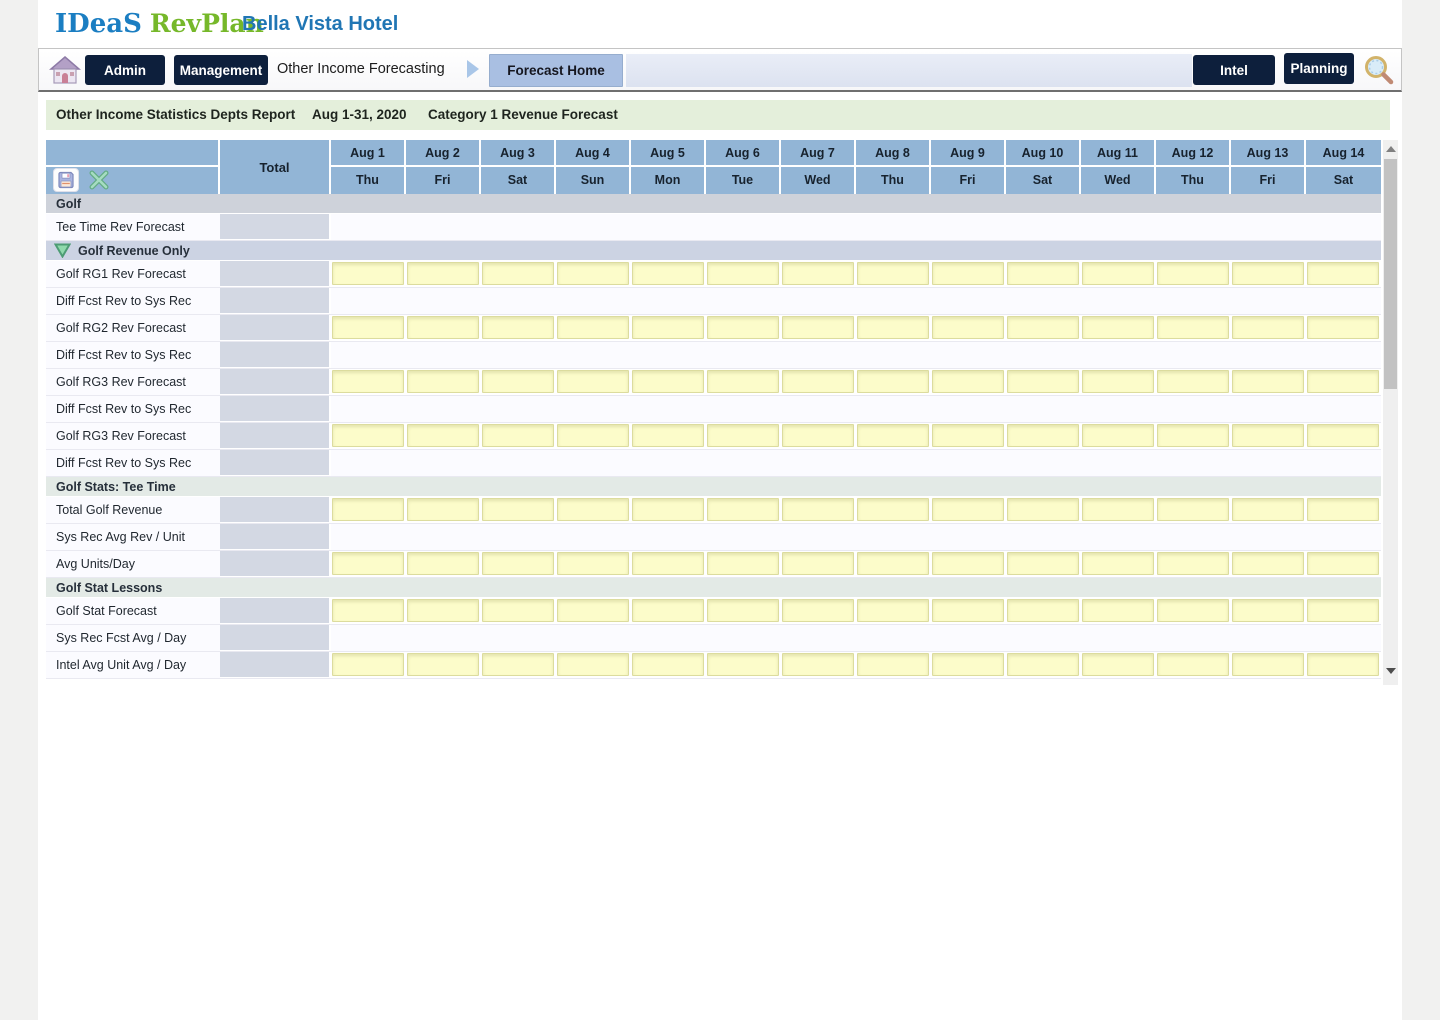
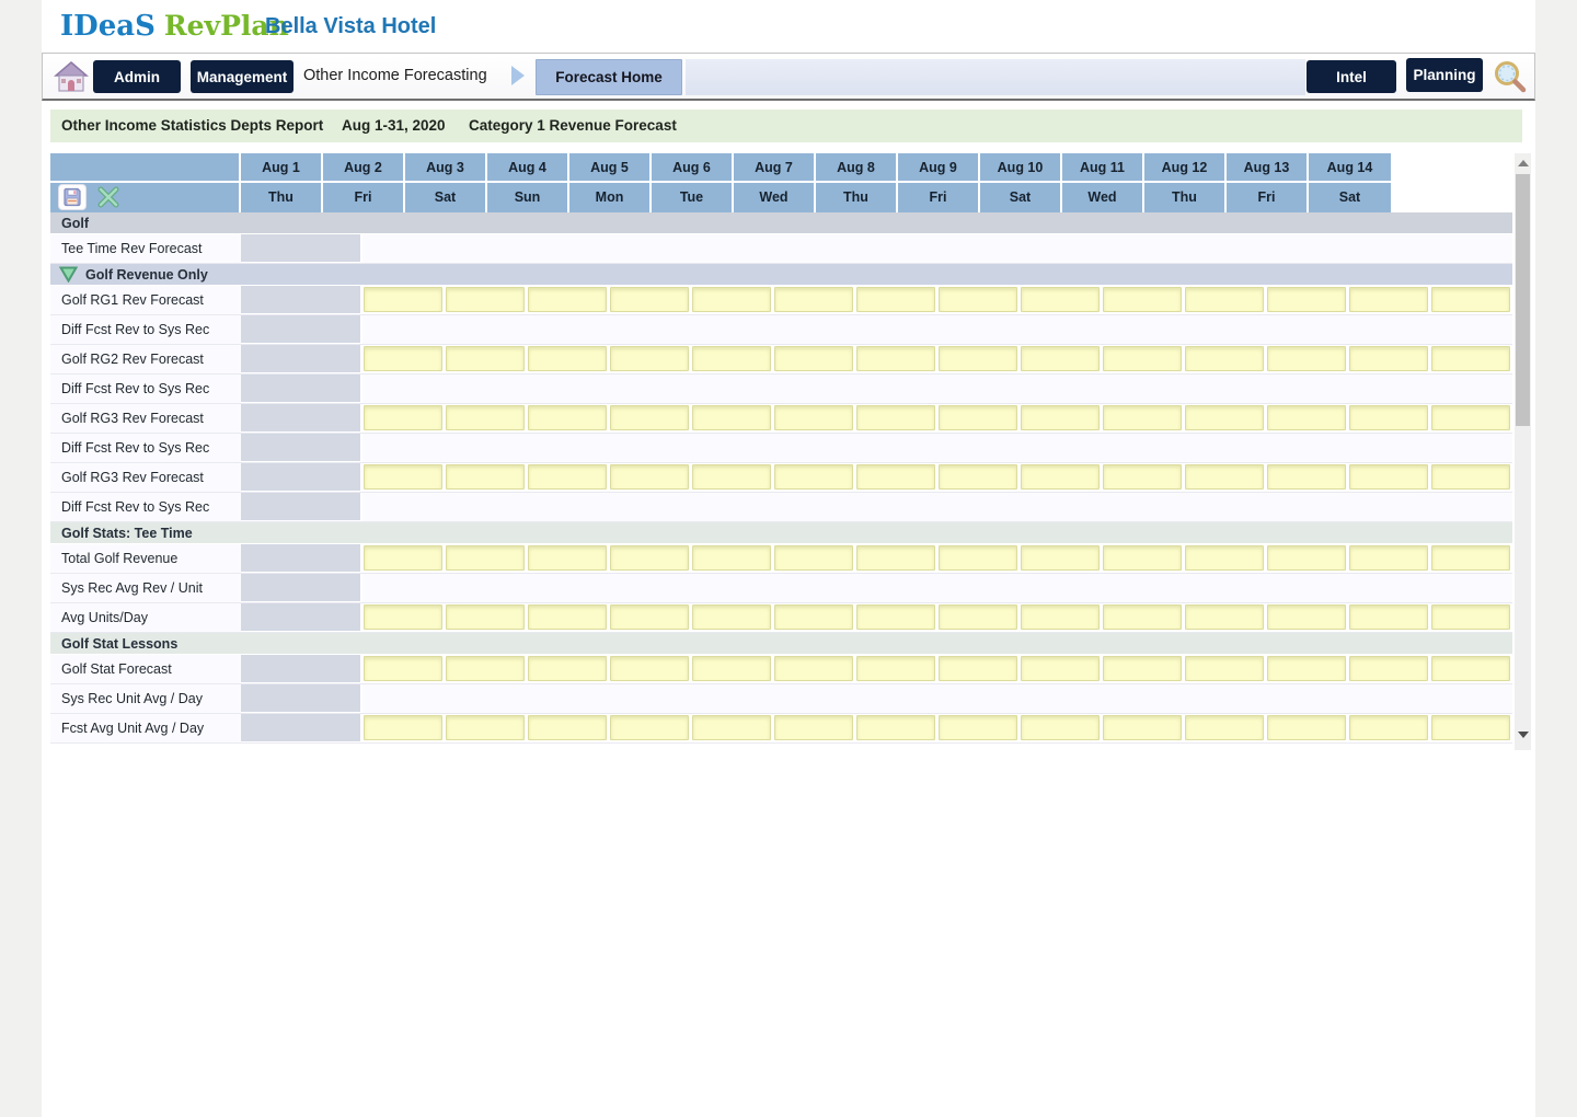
  IDeaS
  RevPlan
  Bella Vista Hotel
  Admin
  Management
  Other Income Forecasting
  Forecast Home
  Intel
  Planning
  Other Income Statistics Depts Report
  Aug 1-31, 2020
  Category 1 Revenue Forecast
- Total
  Aug 1
  Thu
  Aug 2
  Fri
  Aug 3
  Sat
  Aug 4
  Sun
  Aug 5
  Mon
  Aug 6
  Tue
  Aug 7
  Wed
  Aug 8
  Thu
  Aug 9
  Fri
  Aug 10
  Sat
  Aug 11
  Wed
  Aug 12
  Thu
  Aug 13
  Fri
  Aug 14
  Sat
  Golf
  Tee Time Rev Forecast
  Golf Revenue Only
  Golf RG1 Rev Forecast
  Diff Fcst Rev to Sys Rec
  Golf RG2 Rev Forecast
  Diff Fcst Rev to Sys Rec
  Golf RG3 Rev Forecast
  Diff Fcst Rev to Sys Rec
  Golf RG3 Rev Forecast
  Diff Fcst Rev to Sys Rec
  Golf Stats: Tee Time
  Total Golf Revenue
  Sys Rec Avg Rev / Unit
  Avg Units/Day
  Golf Stat Lessons
  Golf Stat Forecast
- Sys Rec Fcst Avg / Day
+ Sys Rec Unit Avg / Day
- Intel Avg Unit Avg / Day
+ Fcst Avg Unit Avg / Day
